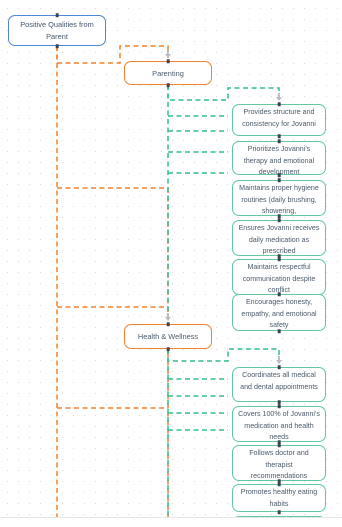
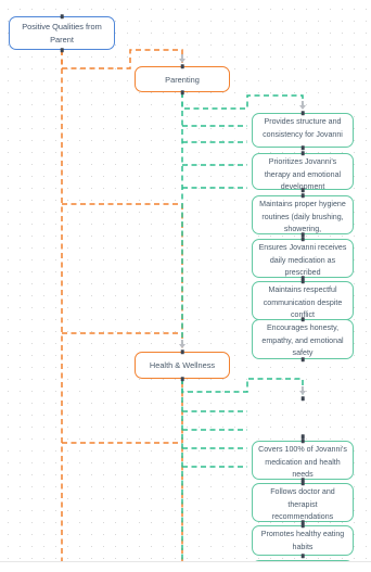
  Positive Qualities from Parent
  Parenting
  Provides structure and consistency for Jovanni
  Prioritizes Jovanni's therapy and emotional development
  Maintains proper hygiene routines (daily brushing, showering,
  Ensures Jovanni receives daily medication as prescribed
  Maintains respectful communication despite conflict
  Encourages honesty, empathy, and emotional safety
  Health & Wellness
- Coordinates all medical and dental appointments
  Covers 100% of Jovanni's medication and health needs
  Follows doctor and therapist recommendations
  Promotes healthy eating habits
